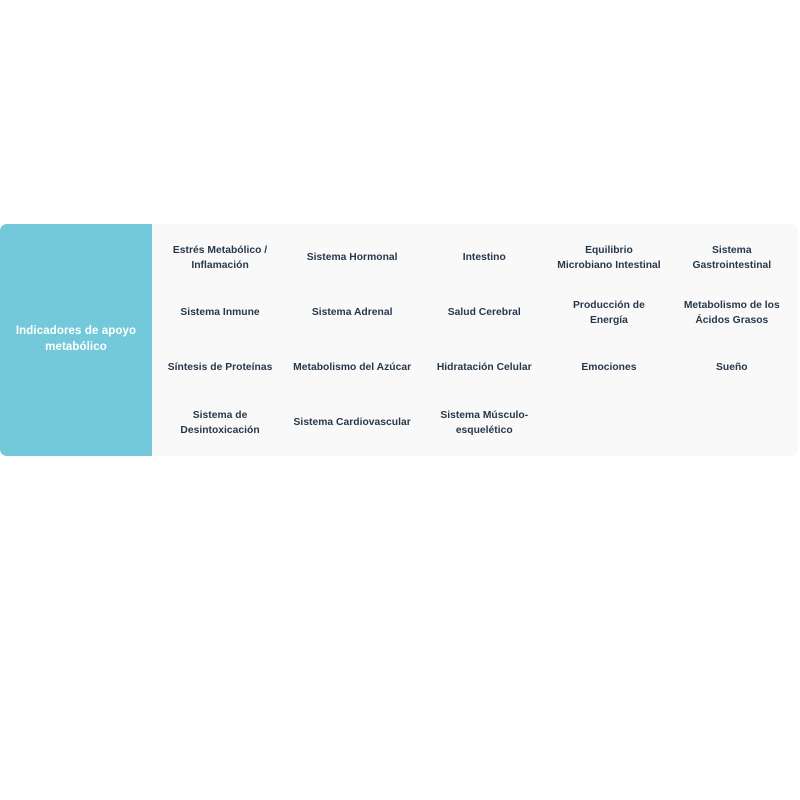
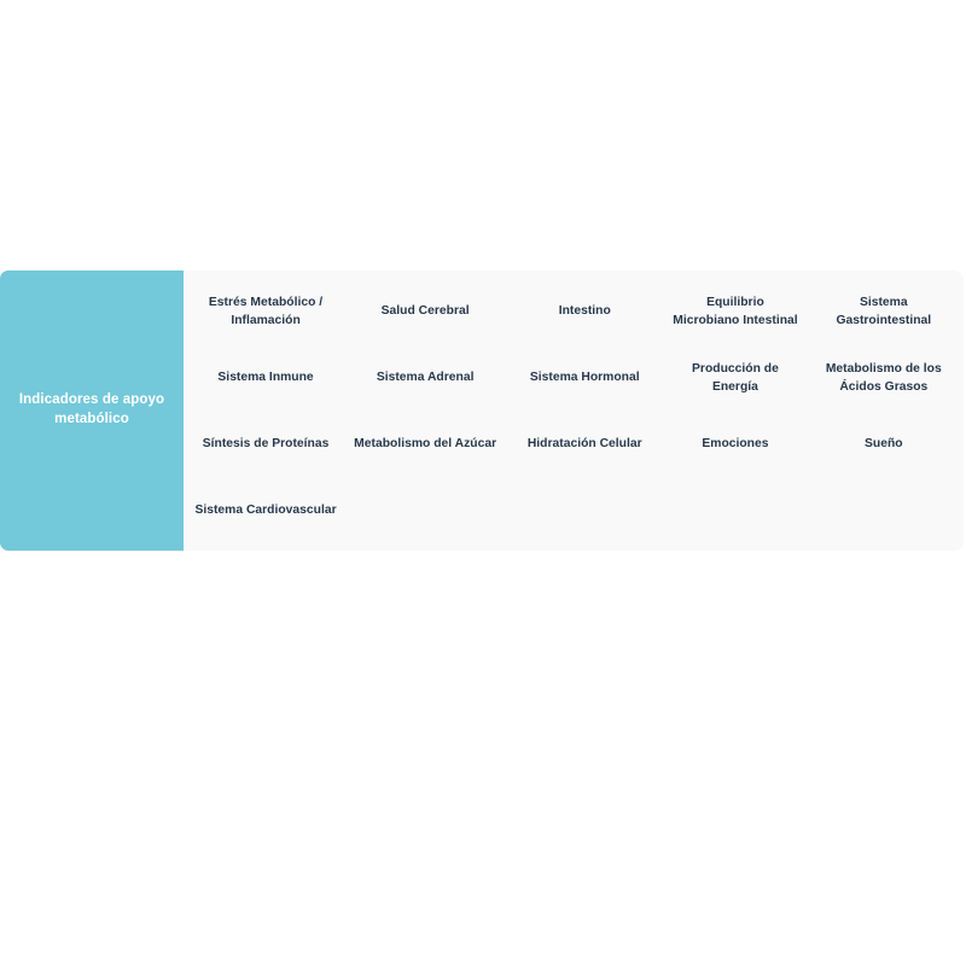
  Indicadores de apoyo metabólico
  Estrés Metabólico / Inflamación
- Sistema Hormonal
+ Salud Cerebral
  Intestino
  Equilibrio Microbiano Intestinal
  Sistema Gastrointestinal
  Sistema Inmune
  Sistema Adrenal
- Salud Cerebral
+ Sistema Hormonal
  Producción de Energía
  Metabolismo de los Ácidos Grasos
  Síntesis de Proteínas
  Metabolismo del Azúcar
  Hidratación Celular
  Emociones
  Sueño
- Sistema de Desintoxicación
  Sistema Cardiovascular
- Sistema Músculo-esquelético
